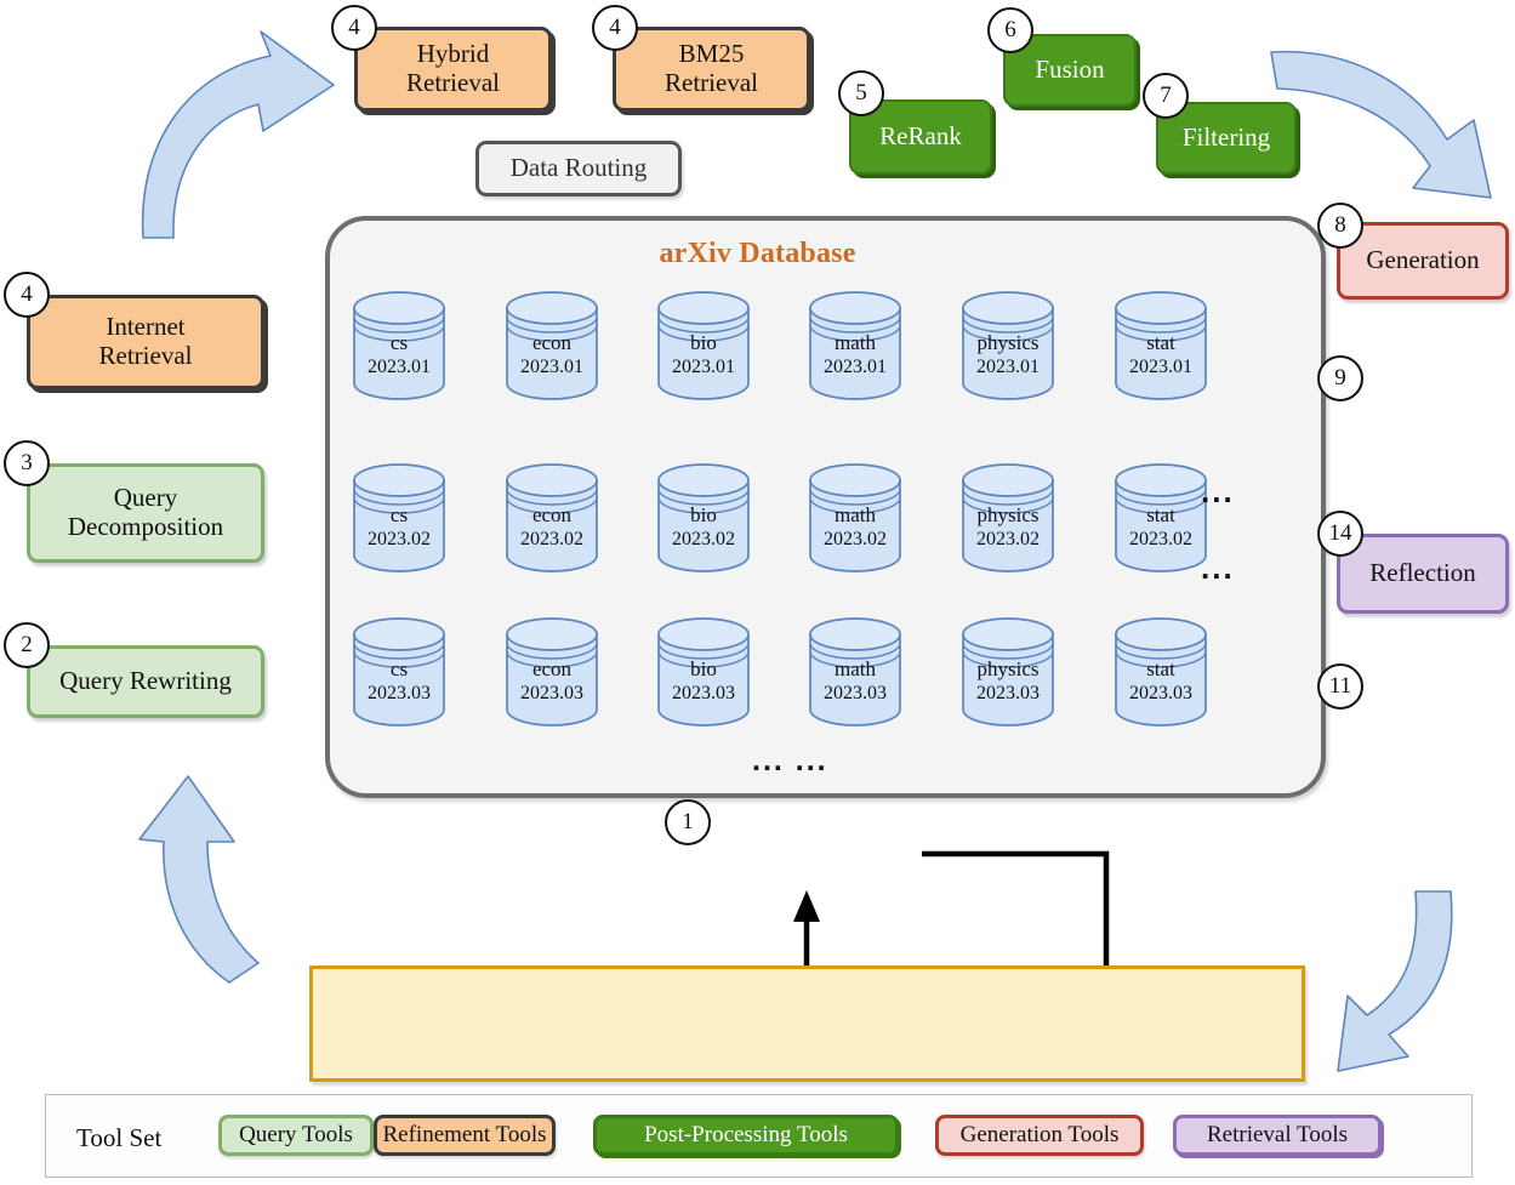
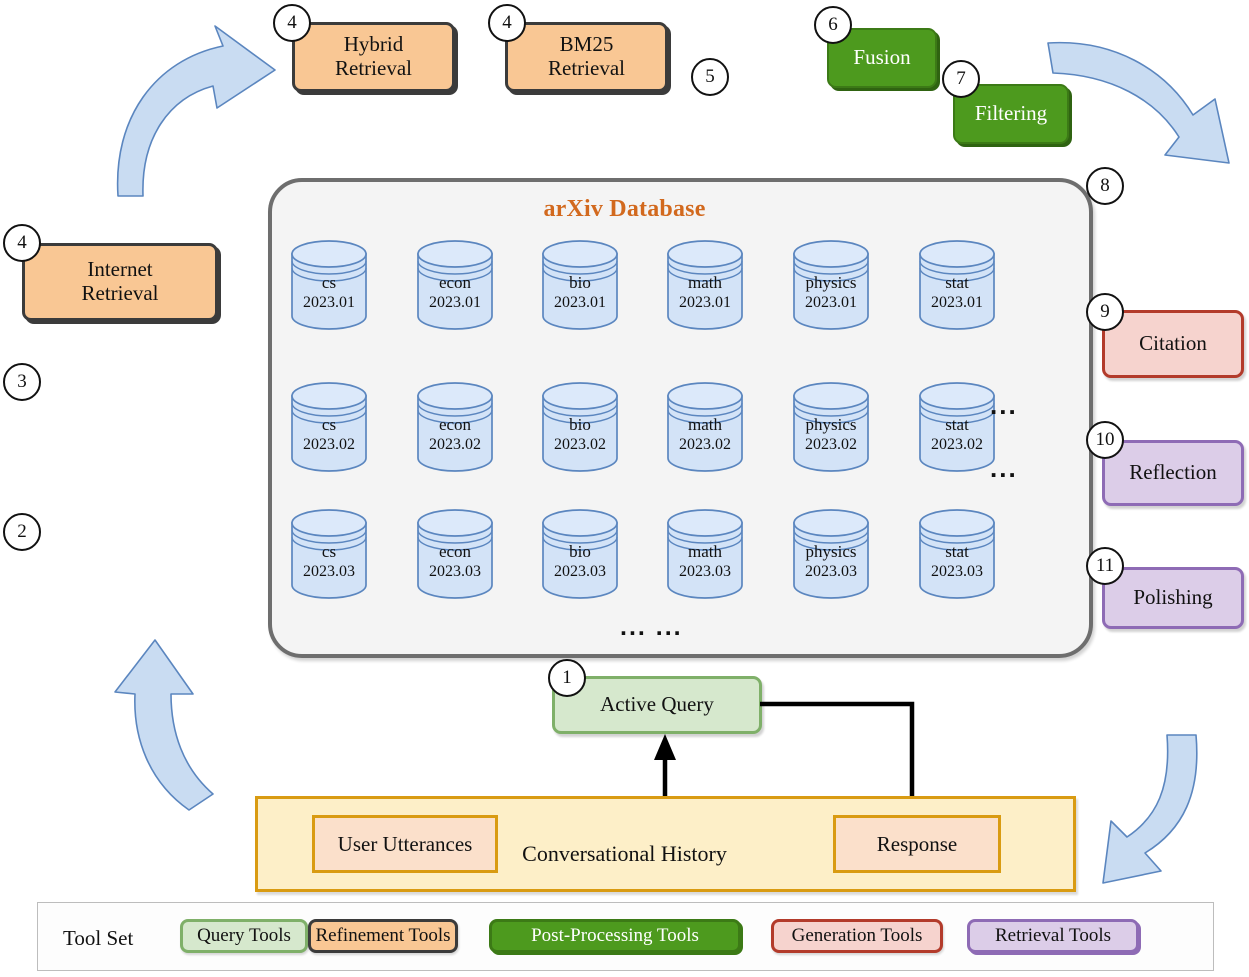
  Hybrid
  Retrieval
  4
  BM25
  Retrieval
  4
- Data Routing
- ReRank
  5
  Fusion
  6
  Filtering
  7
  Internet
  Retrieval
  4
- Query
- Decomposition
  3
- Query Rewriting
  2
- Generation
  8
+ Citation
  9
  Reflection
- 14
+ 10
+ Polishing
  11
  arXiv Database
  cs
  2023.01
  econ
  2023.01
  bio
  2023.01
  math
  2023.01
  physics
  2023.01
  stat
  2023.01
  cs
  2023.02
  econ
  2023.02
  bio
  2023.02
  math
  2023.02
  physics
  2023.02
  stat
  2023.02
  cs
  2023.03
  econ
  2023.03
  bio
  2023.03
  math
  2023.03
  physics
  2023.03
  stat
  2023.03
  ...
  ...
  ... ...
+ Active Query
  1
+ Conversational History
+ User Utterances
+ Response
  Tool Set
  Query Tools
  Refinement Tools
  Post-Processing Tools
  Generation Tools
  Retrieval Tools
